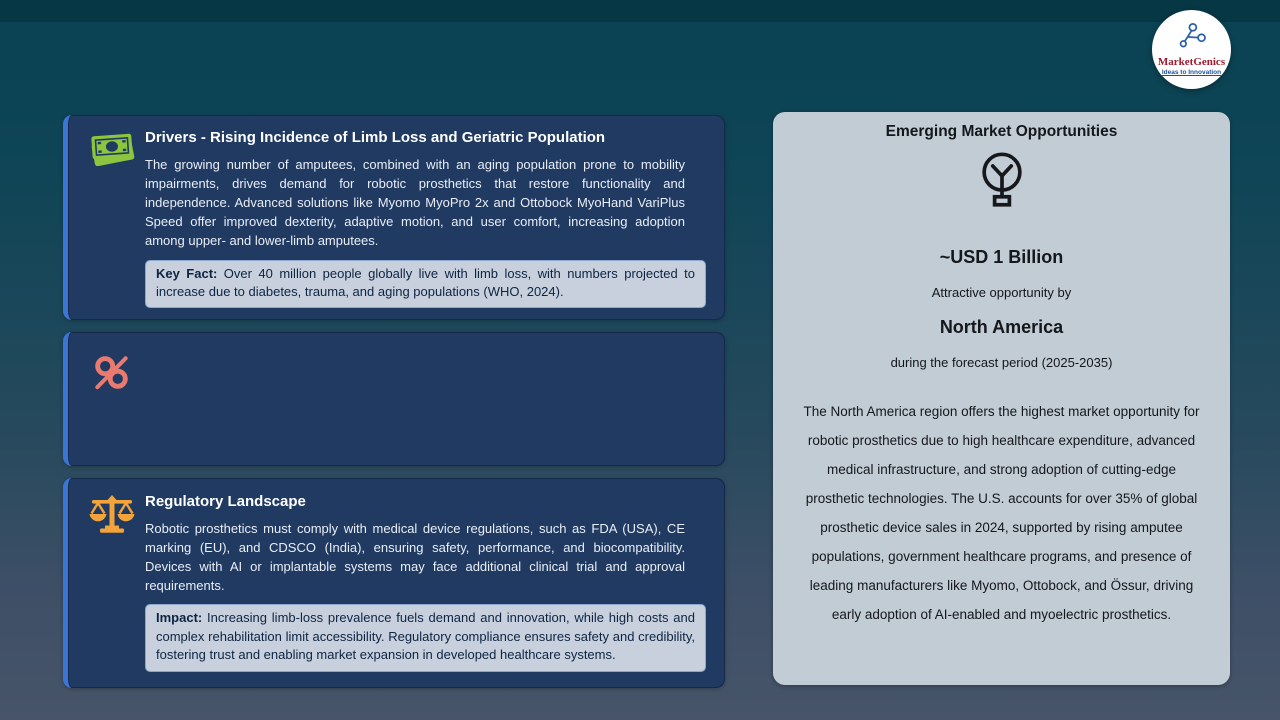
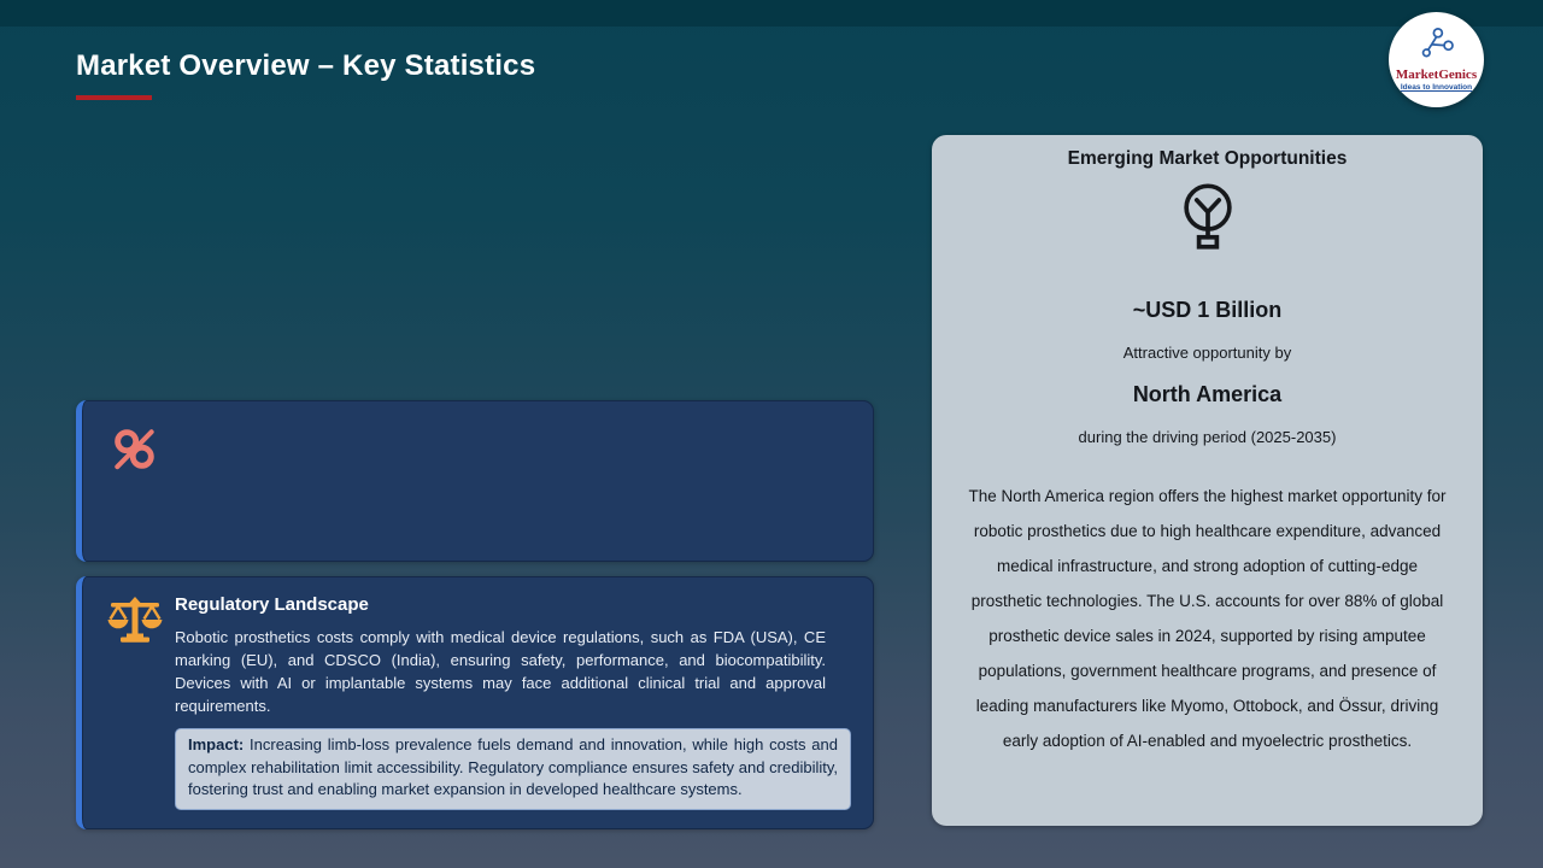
+ Market Overview – Key Statistics
  MarketGenics
- Drivers - Rising Incidence of Limb Loss and Geriatric Population
- The growing number of amputees, combined with an aging population prone to mobility impairments, drives demand for robotic prosthetics that restore functionality and independence. Advanced solutions like Myomo MyoPro 2x and Ottobock MyoHand VariPlus Speed offer improved dexterity, adaptive motion, and user comfort, increasing adoption among upper- and lower-limb amputees.
- Key Fact: Over 40 million people globally live with limb loss, with numbers projected to increase due to diabetes, trauma, and aging populations (WHO, 2024).
  Regulatory Landscape
- Robotic prosthetics must comply with medical device regulations, such as FDA (USA), CE marking (EU), and CDSCO (India), ensuring safety, performance, and biocompatibility. Devices with AI or implantable systems may face additional clinical trial and approval requirements.
+ Robotic prosthetics costs comply with medical device regulations, such as FDA (USA), CE marking (EU), and CDSCO (India), ensuring safety, performance, and biocompatibility. Devices with AI or implantable systems may face additional clinical trial and approval requirements.
  Impact: Increasing limb-loss prevalence fuels demand and innovation, while high costs and complex rehabilitation limit accessibility. Regulatory compliance ensures safety and credibility, fostering trust and enabling market expansion in developed healthcare systems.
  Emerging Market Opportunities
  ~USD 1 Billion
  Attractive opportunity by
  North America
- during the forecast period (2025-2035)
+ during the driving period (2025-2035)
- The North America region offers the highest market opportunity for robotic prosthetics due to high healthcare expenditure, advanced medical infrastructure, and strong adoption of cutting-edge prosthetic technologies. The U.S. accounts for over 35% of global prosthetic device sales in 2024, supported by rising amputee populations, government healthcare programs, and presence of leading manufacturers like Myomo, Ottobock, and Össur, driving early adoption of AI-enabled and myoelectric prosthetics.
+ The North America region offers the highest market opportunity for robotic prosthetics due to high healthcare expenditure, advanced medical infrastructure, and strong adoption of cutting-edge prosthetic technologies. The U.S. accounts for over 88% of global prosthetic device sales in 2024, supported by rising amputee populations, government healthcare programs, and presence of leading manufacturers like Myomo, Ottobock, and Össur, driving early adoption of AI-enabled and myoelectric prosthetics.
